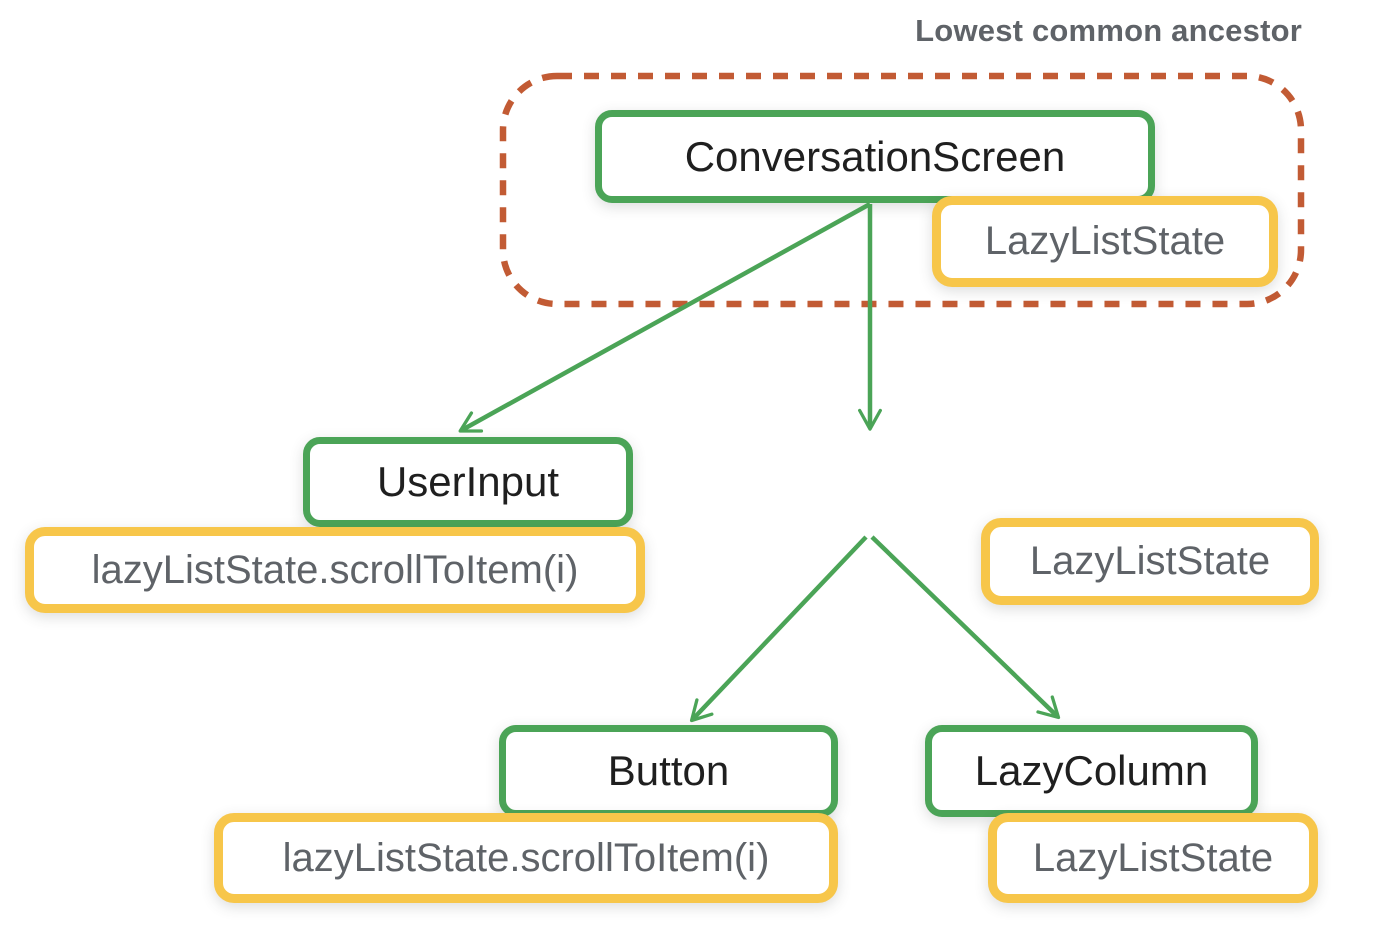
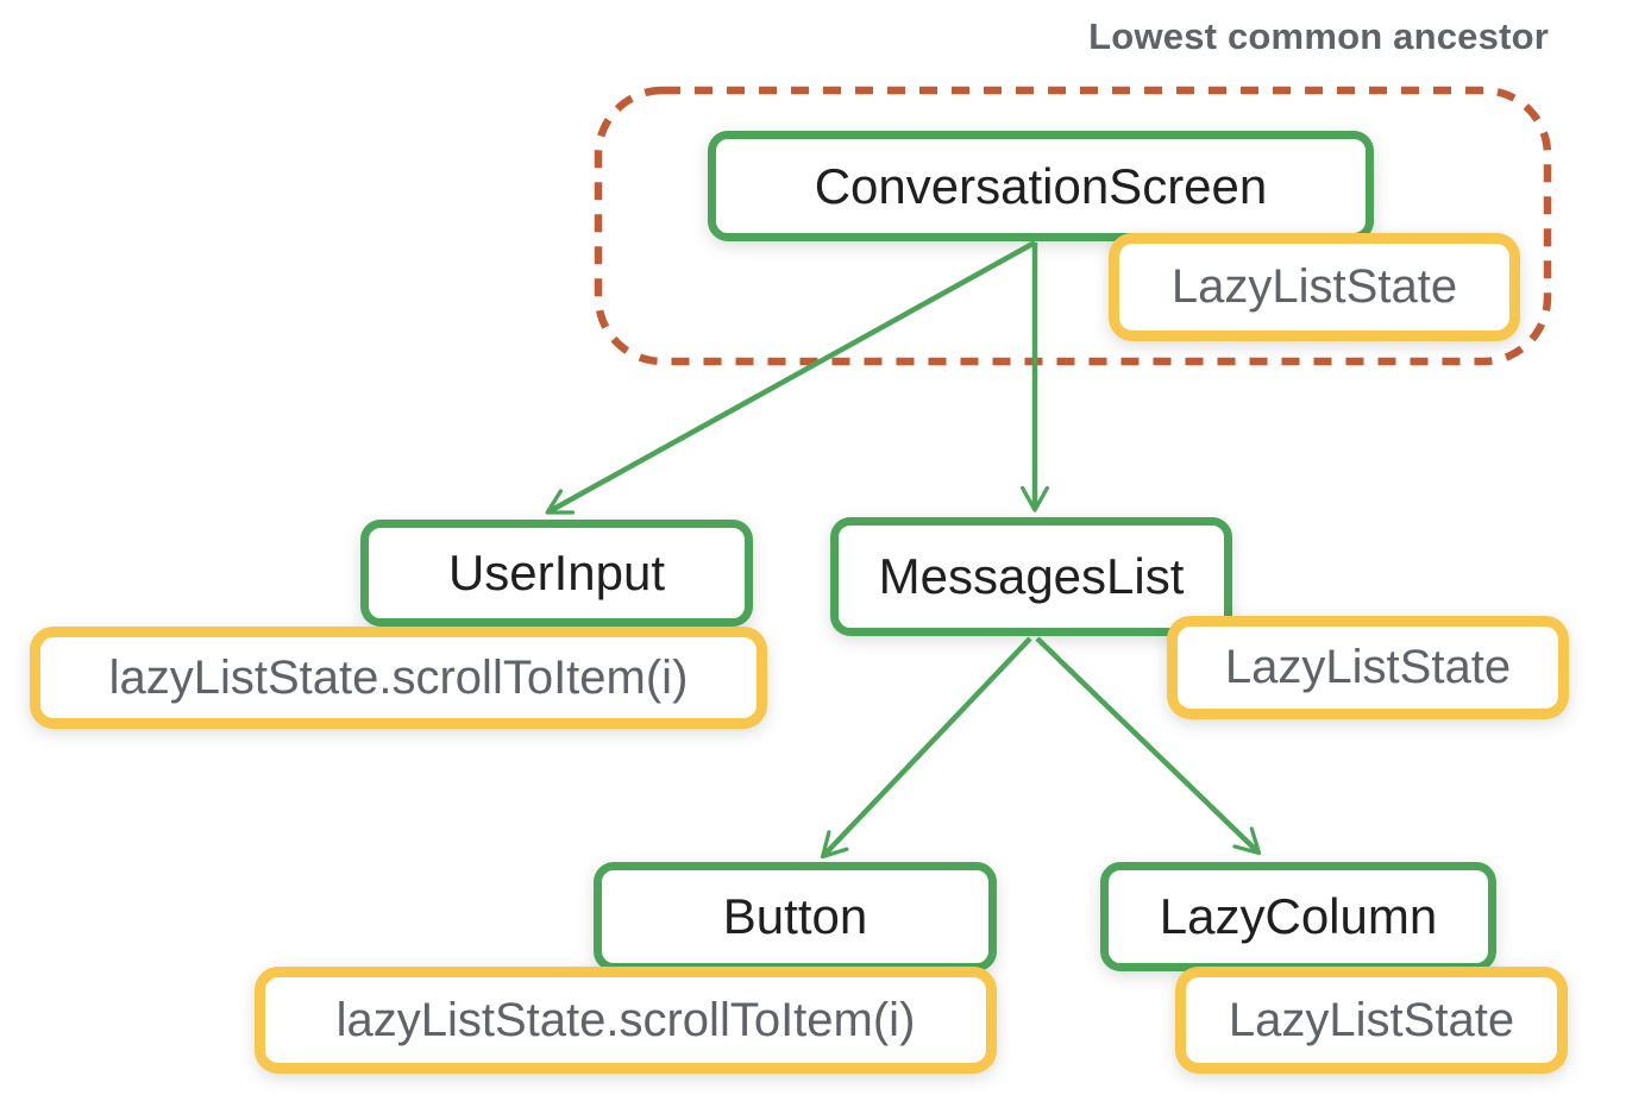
  Lowest common ancestor
  ConversationScreen
  LazyListState
  UserInput
  lazyListState.scrollToItem(i)
+ MessagesList
  LazyListState
  Button
  lazyListState.scrollToItem(i)
  LazyColumn
  LazyListState
